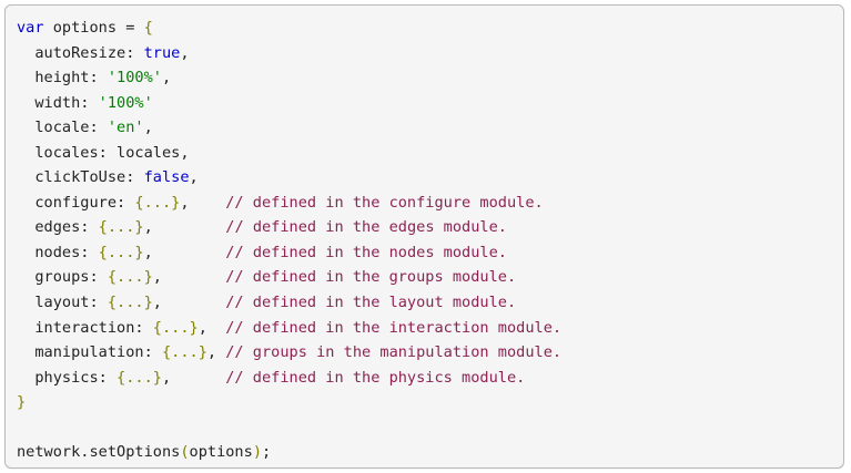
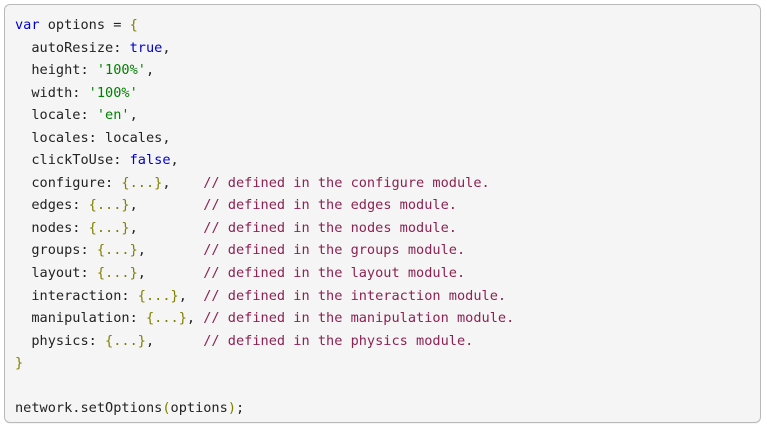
- var options = { autoResize: true, height: '100%', width: '100%' locale: 'en', locales: locales, clickToUse: false, configure: {...}, // defined in the configure module. edges: {...}, // defined in the edges module. nodes: {...}, // defined in the nodes module. groups: {...}, // defined in the groups module. layout: {...}, // defined in the layout module. interaction: {...}, // defined in the interaction module. manipulation: {...}, // groups in the manipulation module. physics: {...}, // defined in the physics module. } network.setOptions(options);
+ var options = { autoResize: true, height: '100%', width: '100%' locale: 'en', locales: locales, clickToUse: false, configure: {...}, // defined in the configure module. edges: {...}, // defined in the edges module. nodes: {...}, // defined in the nodes module. groups: {...}, // defined in the groups module. layout: {...}, // defined in the layout module. interaction: {...}, // defined in the interaction module. manipulation: {...}, // defined in the manipulation module. physics: {...}, // defined in the physics module. } network.setOptions(options);
